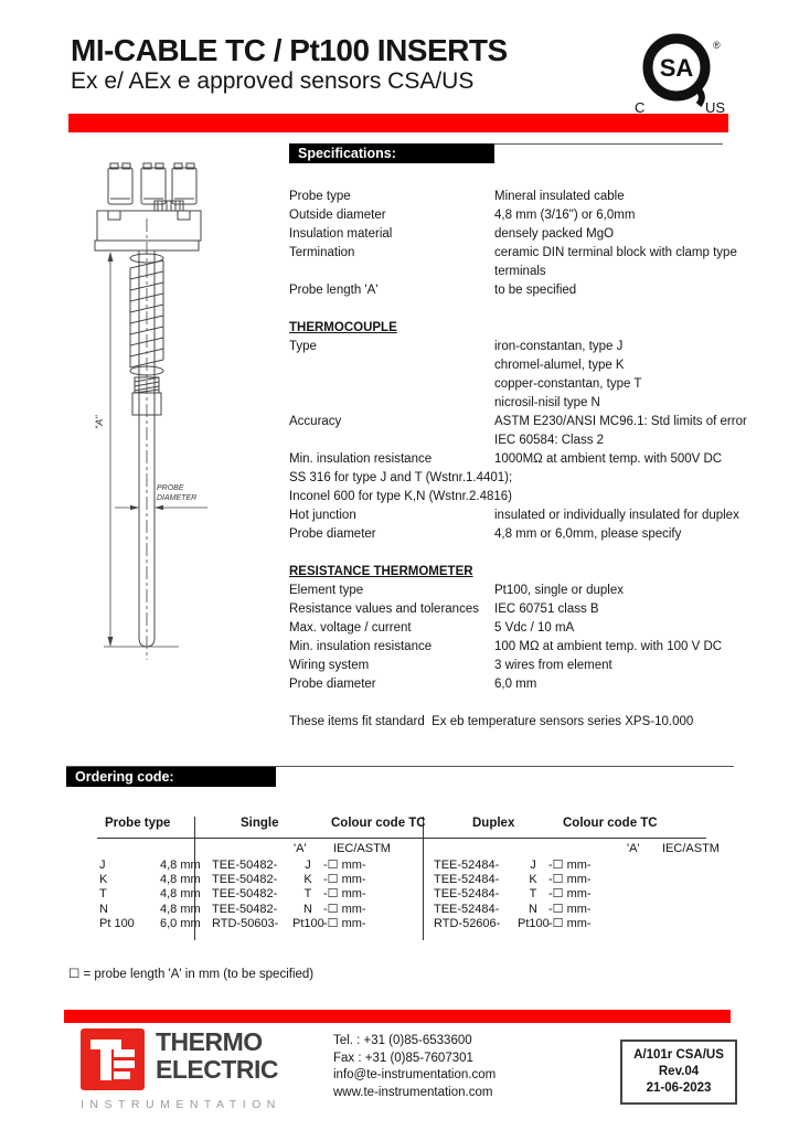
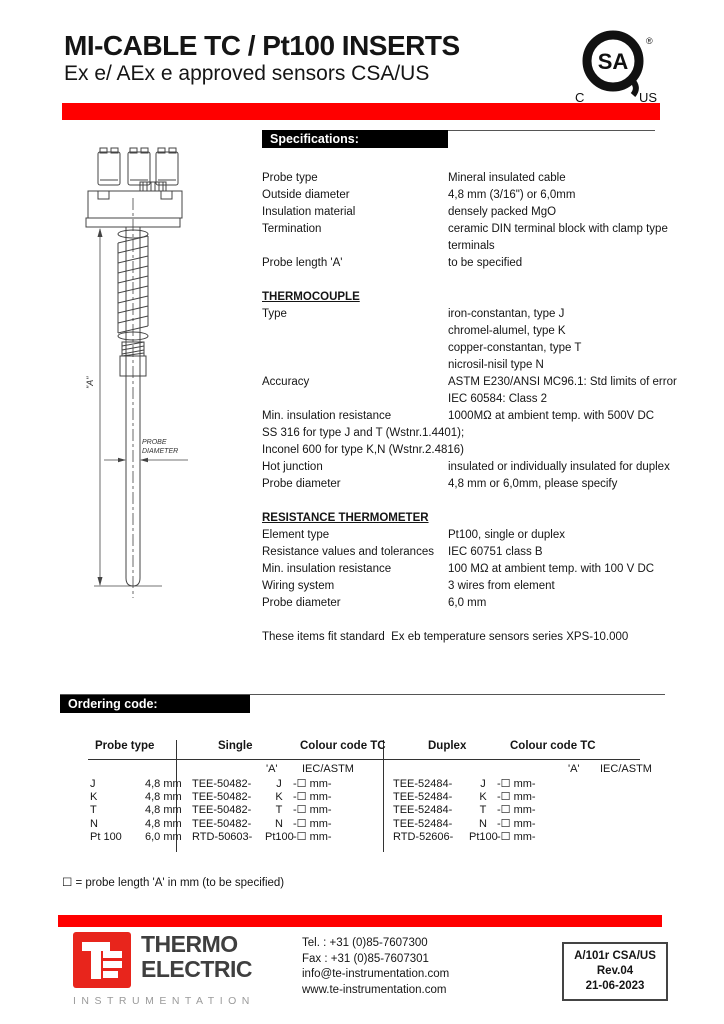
  MI-CABLE TC / Pt100 INSERTS
  Ex e/ AEx e approved sensors CSA/US
  SA
  ®
  C
  US
  Specifications:
  Probe type
  Mineral insulated cable
  Outside diameter
  4,8 mm (3/16") or 6,0mm
  Insulation material
  densely packed MgO
  Termination
  ceramic DIN terminal block with clamp type
  terminals
  Probe length 'A'
  to be specified
  THERMOCOUPLE
  Type
  iron-constantan, type J
  chromel-alumel, type K
  copper-constantan, type T
  nicrosil-nisil type N
  Accuracy
  ASTM E230/ANSI MC96.1: Std limits of error
  IEC 60584: Class 2
  Min. insulation resistance
  1000MΩ at ambient temp. with 500V DC
  SS 316 for type J and T (Wstnr.1.4401);
  Inconel 600 for type K,N (Wstnr.2.4816)
  Hot junction
  insulated or individually insulated for duplex
  Probe diameter
  4,8 mm or 6,0mm, please specify
  RESISTANCE THERMOMETER
  Element type
  Pt100, single or duplex
  Resistance values and tolerances
  IEC 60751 class B
- Max. voltage / current
- 5 Vdc / 10 mA
  Min. insulation resistance
  100 MΩ at ambient temp. with 100 V DC
  Wiring system
  3 wires from element
  Probe diameter
  6,0 mm
  These items fit standard Ex eb temperature sensors series XPS-10.000
  Ordering code:
  Probe type
  Single
  Colour code TC
  Duplex
  Colour code TC
  'A'
  IEC/ASTM
  'A'
  IEC/ASTM
  J
  4,8 mm
  TEE-50482-
  J
  -☐ mm-
  TEE-52484-
  J
  -☐ mm-
  K
  4,8 mm
  TEE-50482-
  K
  -☐ mm-
  TEE-52484-
  K
  -☐ mm-
  T
  4,8 mm
  TEE-50482-
  T
  -☐ mm-
  TEE-52484-
  T
  -☐ mm-
  N
  4,8 mm
  TEE-50482-
  N
  -☐ mm-
  TEE-52484-
  N
  -☐ mm-
  Pt 100
  6,0 mm
  RTD-50603-
  Pt100
  -☐ mm-
  RTD-52606-
  Pt100
  -☐ mm-
  ☐ = probe length 'A' in mm (to be specified)
  THERMO
  ELECTRIC
  INSTRUMENTATION
- Tel. : +31 (0)85-6533600
+ Tel. : +31 (0)85-7607300
  Fax : +31 (0)85-7607301
  info@te-instrumentation.com
  www.te-instrumentation.com
  A/101r CSA/US
  Rev.04
  21-06-2023
